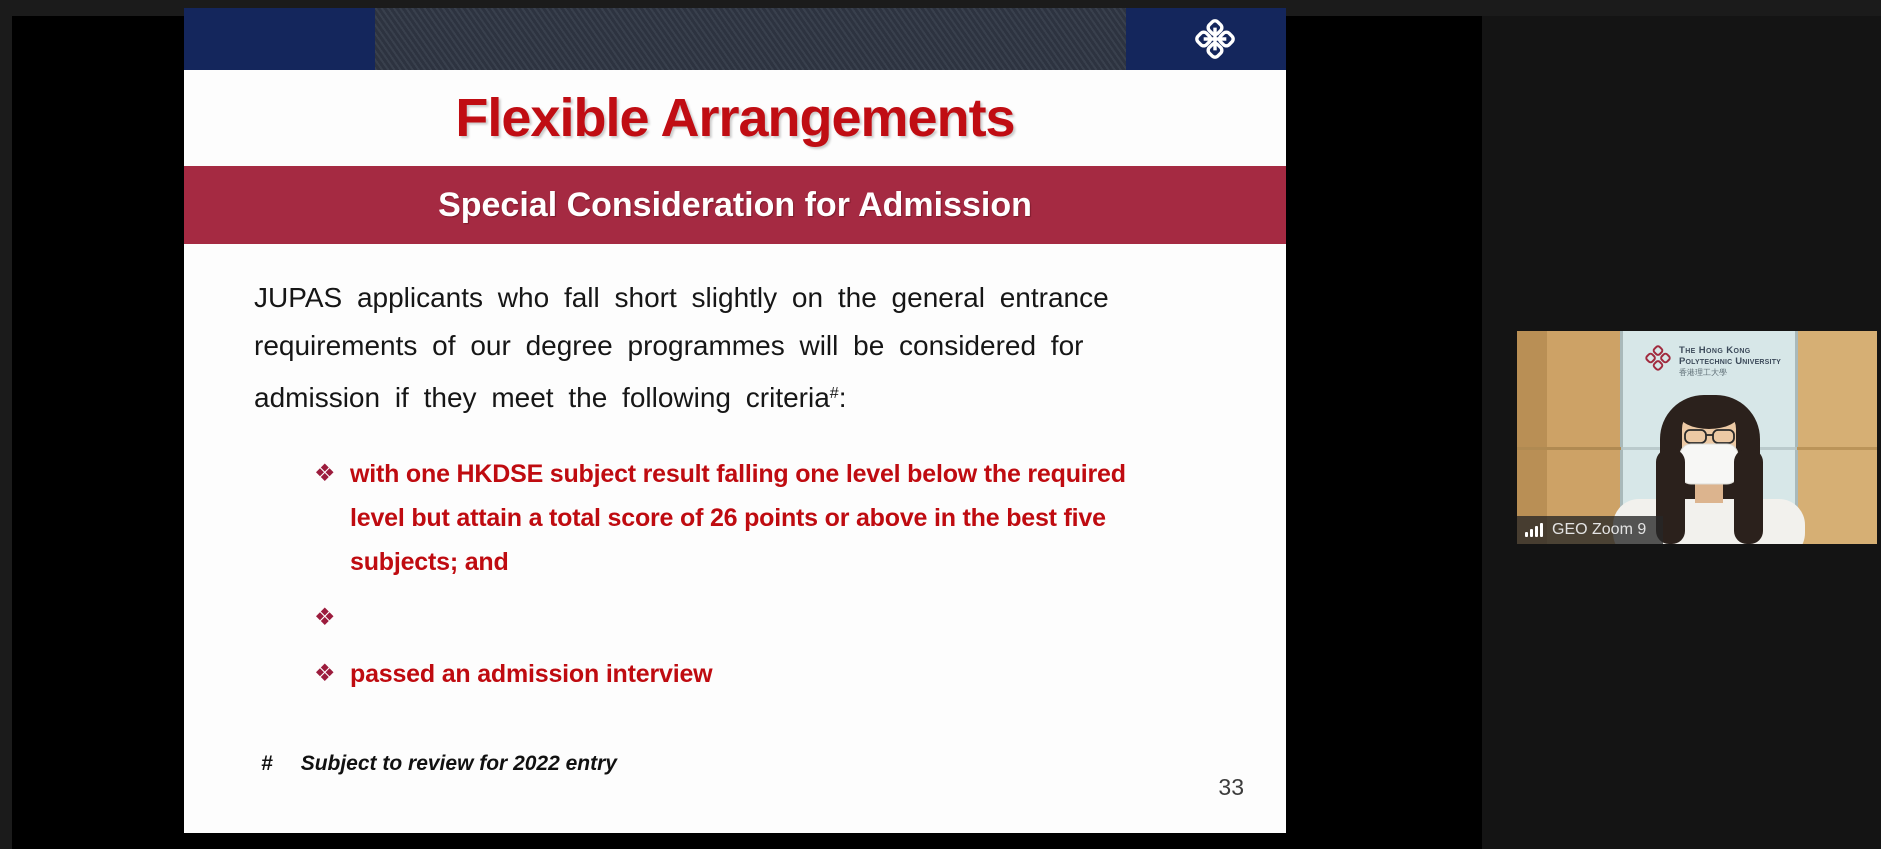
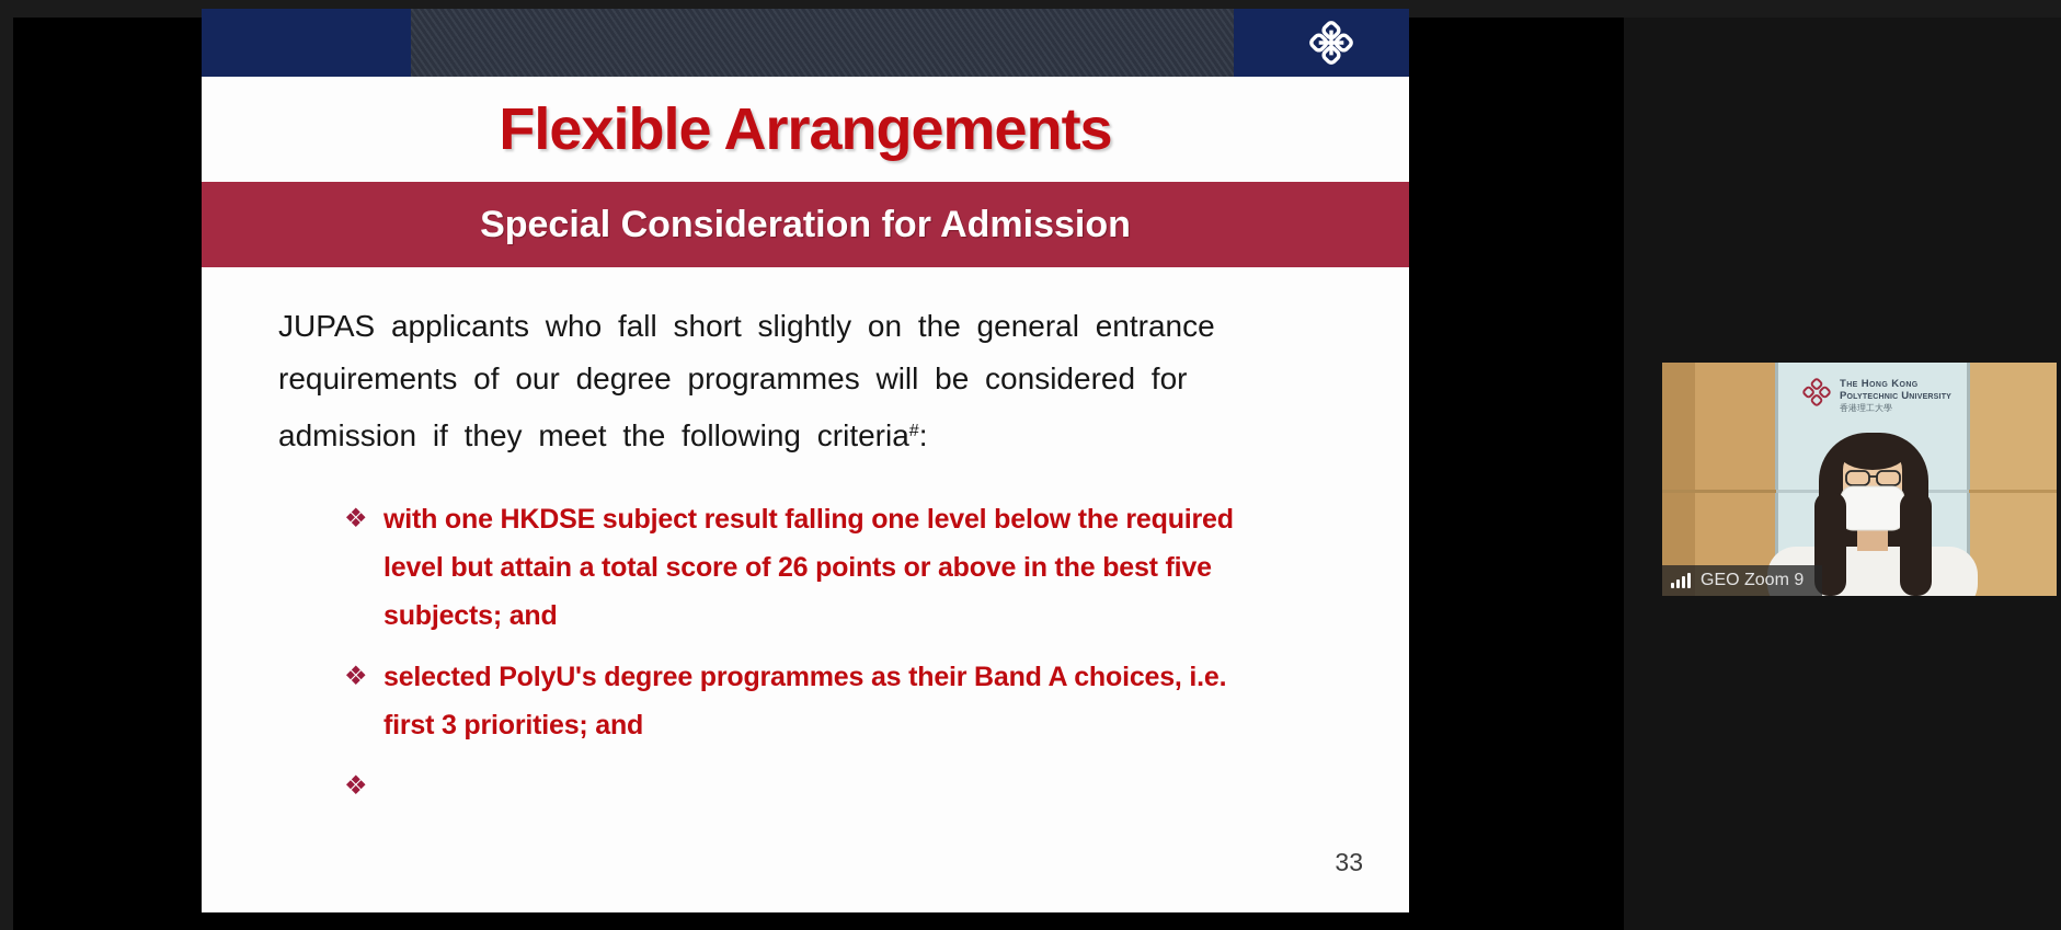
  Flexible Arrangements
  Special Consideration for Admission
  JUPAS applicants who fall short slightly on the general entrance
  requirements of our degree programmes will be considered for
  admission if they meet the following criteria#:
  ❖
  with one HKDSE subject result falling one level below the required
  level but attain a total score of 26 points or above in the best five
  subjects; and
  ❖
+ selected PolyU's degree programmes as their Band A choices, i.e.
+ first 3 priorities; and
  ❖
- passed an admission interview
- #
- Subject to review for 2022 entry
  33
  The Hong Kong
  Polytechnic University
  香港理工大學
  GEO Zoom 9
